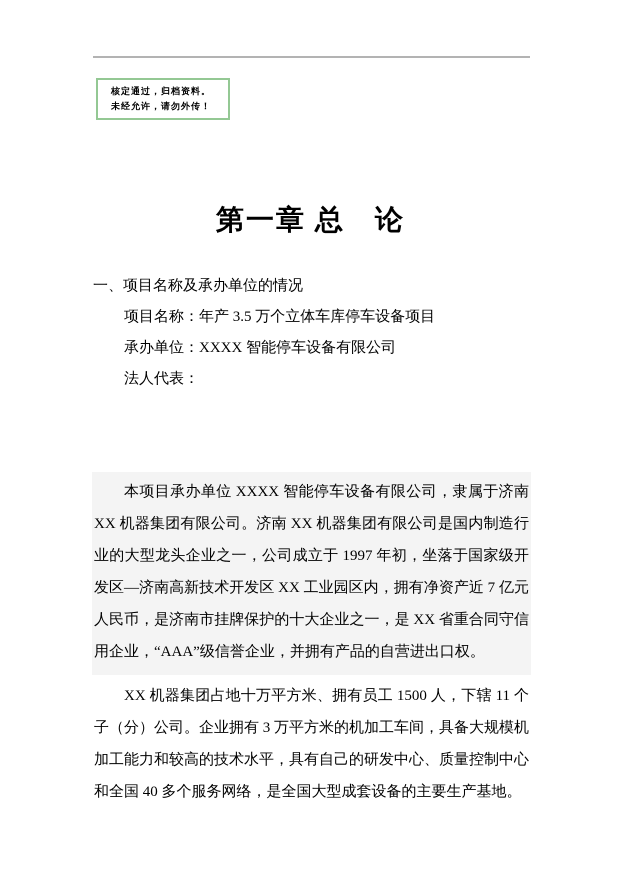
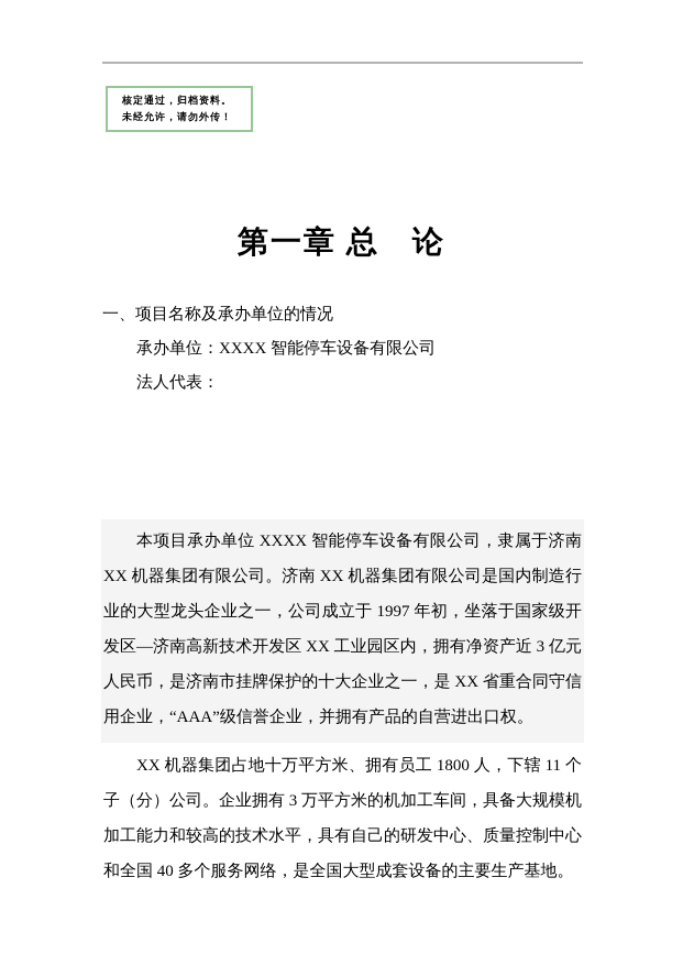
  核定通过，归档资料。
  未经允许，请勿外传！
  第一章 总 论
  一、项目名称及承办单位的情况
- 项目名称：年产 3.5 万个立体车库停车设备项目
  承办单位：XXXX 智能停车设备有限公司
  法人代表：
- 本项目承办单位 XXXX 智能停车设备有限公司，隶属于济南XX 机器集团有限公司。济南 XX 机器集团有限公司是国内制造行业的大型龙头企业之一，公司成立于 1997 年初，坐落于国家级开发区—济南高新技术开发区 XX 工业园区内，拥有净资产近 7 亿元人民币，是济南市挂牌保护的十大企业之一，是 XX 省重合同守信用企业，“AAA”级信誉企业，并拥有产品的自营进出口权。
+ 本项目承办单位 XXXX 智能停车设备有限公司，隶属于济南XX 机器集团有限公司。济南 XX 机器集团有限公司是国内制造行业的大型龙头企业之一，公司成立于 1997 年初，坐落于国家级开发区—济南高新技术开发区 XX 工业园区内，拥有净资产近 3 亿元人民币，是济南市挂牌保护的十大企业之一，是 XX 省重合同守信用企业，“AAA”级信誉企业，并拥有产品的自营进出口权。
- XX 机器集团占地十万平方米、拥有员工 1500 人，下辖 11 个子（分）公司。企业拥有 3 万平方米的机加工车间，具备大规模机加工能力和较高的技术水平，具有自己的研发中心、质量控制中心和全国 40 多个服务网络，是全国大型成套设备的主要生产基地。
+ XX 机器集团占地十万平方米、拥有员工 1800 人，下辖 11 个子（分）公司。企业拥有 3 万平方米的机加工车间，具备大规模机加工能力和较高的技术水平，具有自己的研发中心、质量控制中心和全国 40 多个服务网络，是全国大型成套设备的主要生产基地。
